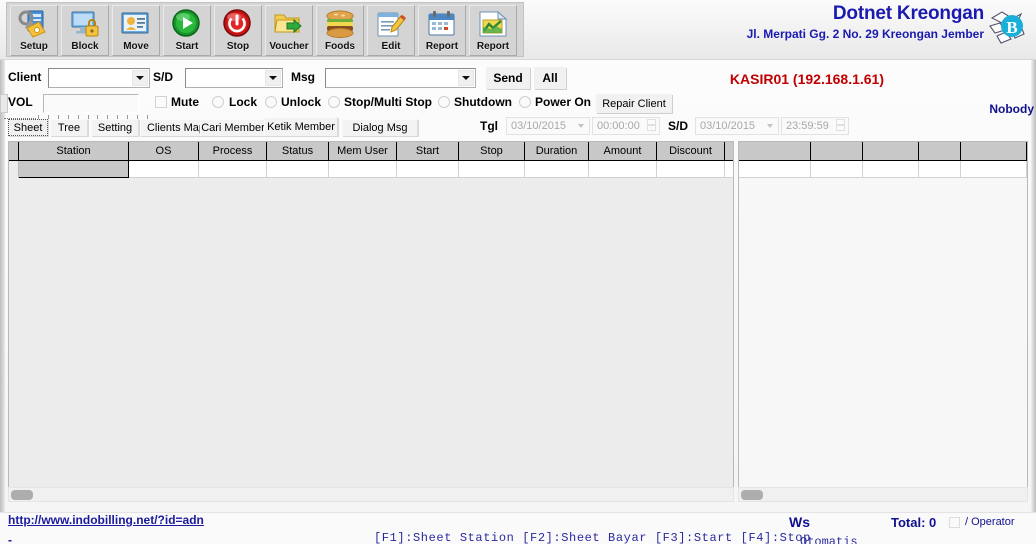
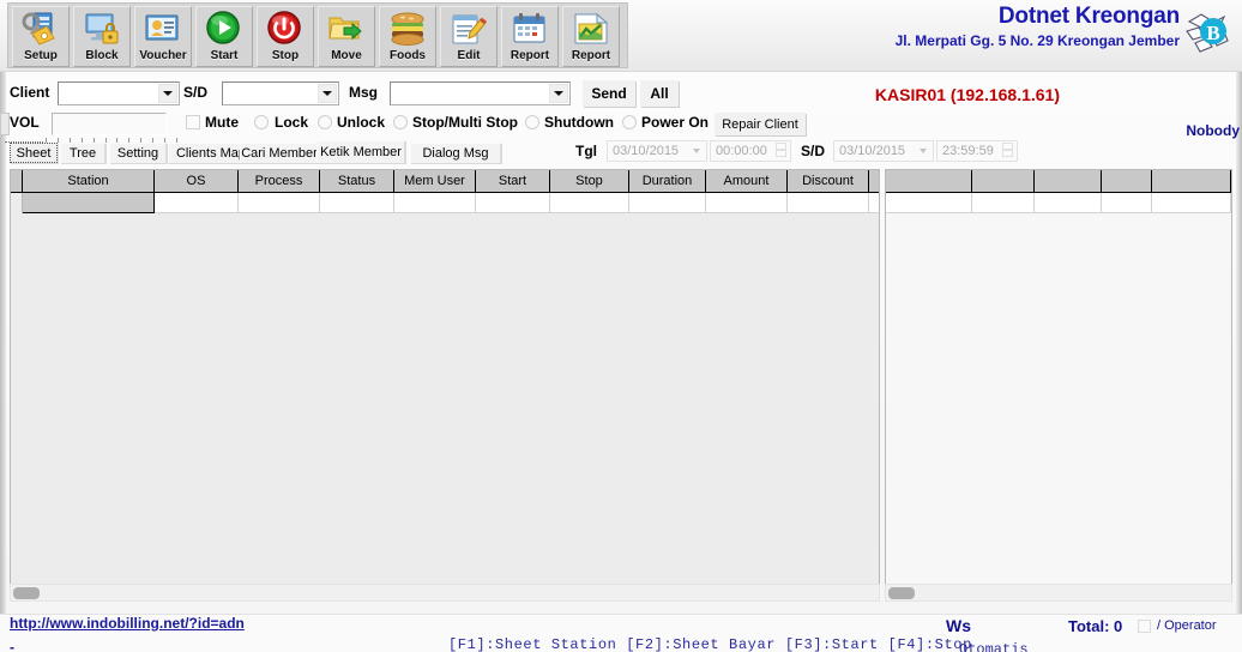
  Setup
  Block
- Move
+ Voucher
  Start
  Stop
- Voucher
+ Move
  Foods
  Edit
  Report
  Report
  Dotnet Kreongan
- Jl. Merpati Gg. 2 No. 29 Kreongan Jember
+ Jl. Merpati Gg. 5 No. 29 Kreongan Jember
  B
  Client
  S/D
  Msg
  Send
  All
  KASIR01 (192.168.1.61)
  Nobody
  VOL
  Mute
  Lock
  Unlock
  Stop/Multi Stop
  Shutdown
  Power On
  Repair Client
  Sheet
  Tree
  Setting
  Clients Ma
  Cari Member
  Ketik Member
  Dialog Msg
  Tgl
  03/10/2015
  00:00:00
  S/D
  03/10/2015
  23:59:59
  Station
  OS
  Process
  Status
  Mem User
  Start
  Stop
  Duration
  Amount
  Discount
  http://www.indobilling.net/?id=adn
  -
  [F1]:Sheet Station [F2]:Sheet Bayar [F3]:Start [F4]:Stop
  Ws
  Total: 0
  / Operator
  Otomatis
